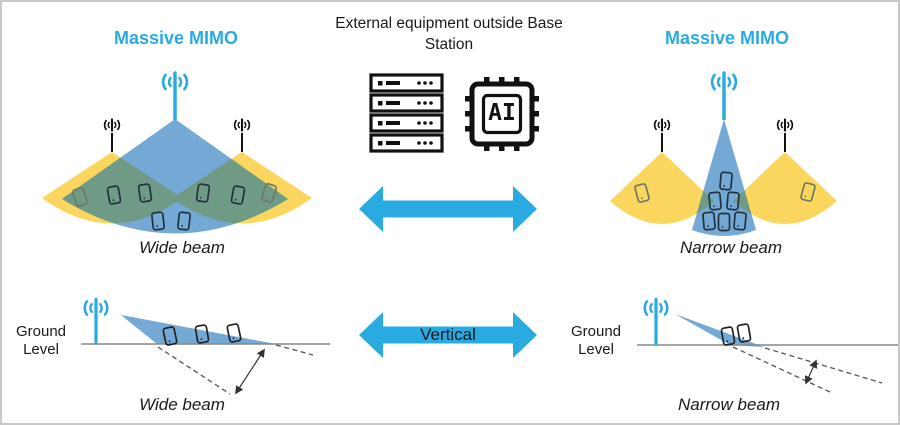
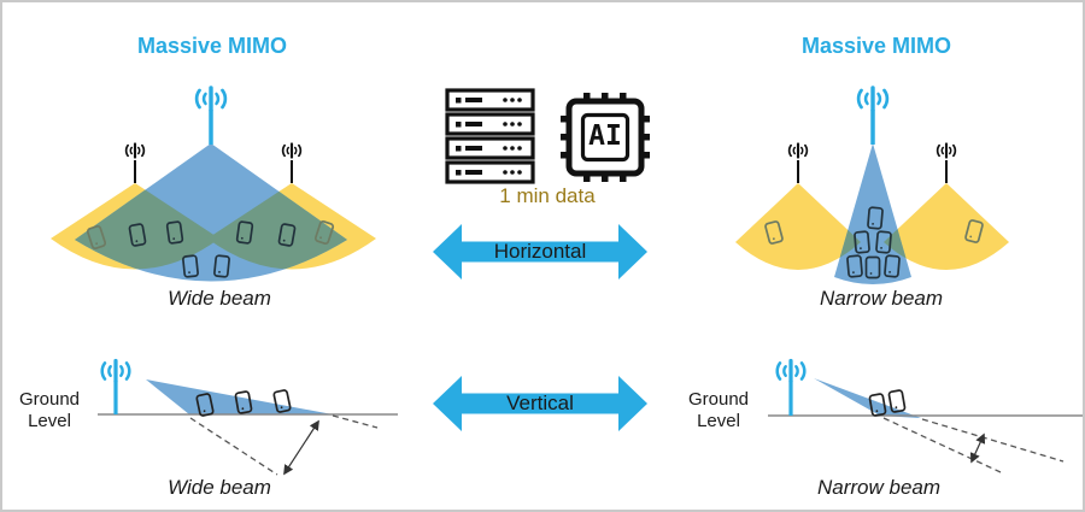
  Massive MIMO
  Massive MIMO
- External equipment outside Base
- Station
  AI
+ 1 min data
+ Horizontal
  Vertical
  Wide beam
  Narrow beam
  Ground Level
  Ground Level
  Wide beam
  Narrow beam
